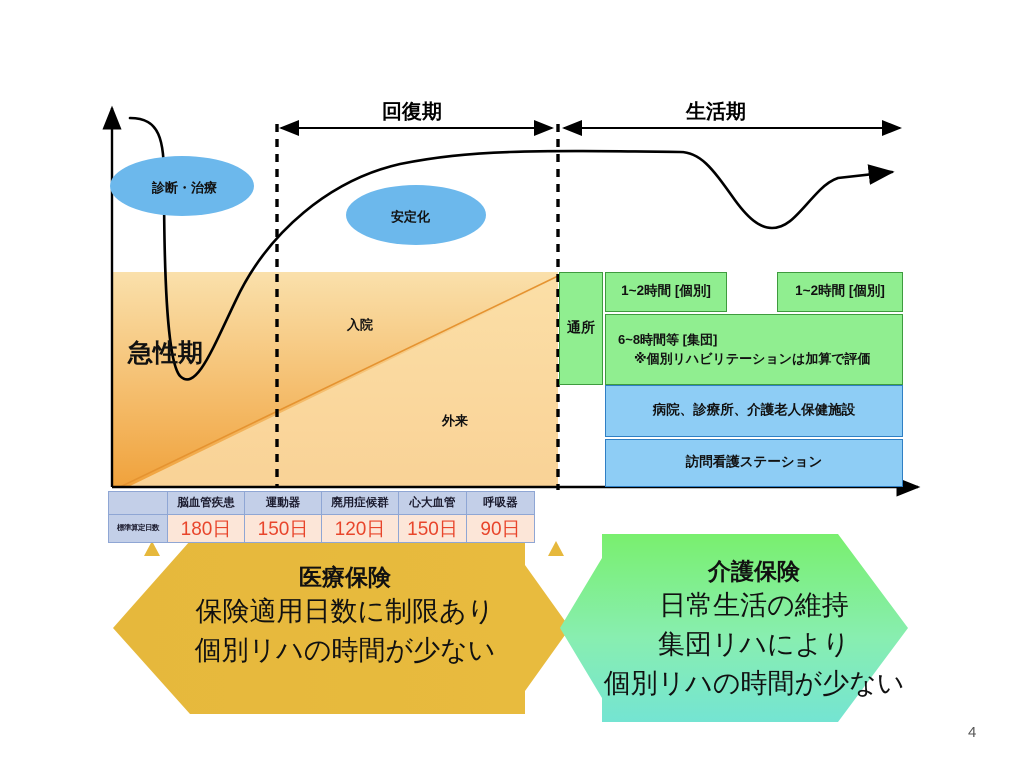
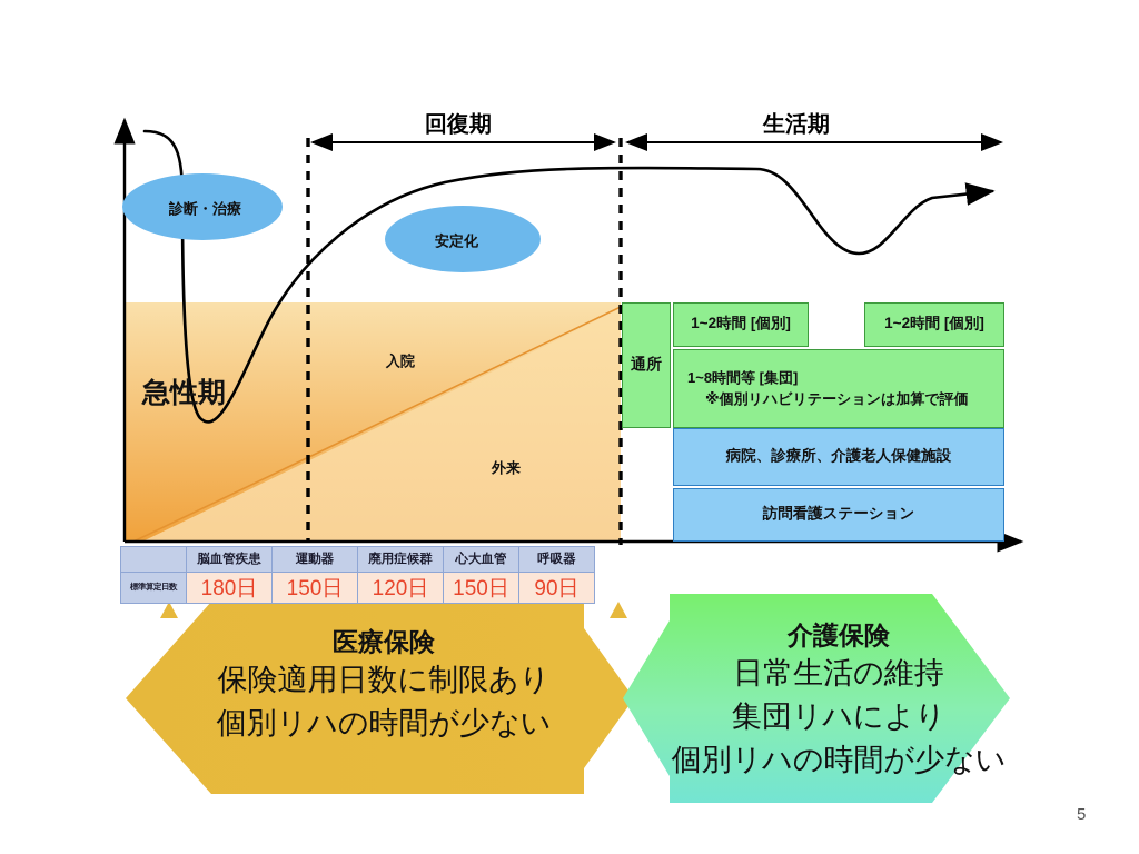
- 4
+ 5
  回復期
  生活期
  診断・治療
  安定化
  急性期
  入院
  外来
  通所
  1~2時間 [個別]
  1~2時間 [個別]
- 6~8時間等 [集団]
+ 1~8時間等 [集団]
  ※個別リハビリテーションは加算で評価
  病院、診療所、介護老人保健施設
  訪問看護ステーション
  	脳血管疾患	運動器	廃用症候群	心大血管	呼吸器
  標準算定日数	180日	150日	120日	150日	90日
  医療保険
  保険適用日数に制限あり
  個別リハの時間が少ない
  介護保険
  日常生活の維持
  集団リハにより
  個別リハの時間が少ない
